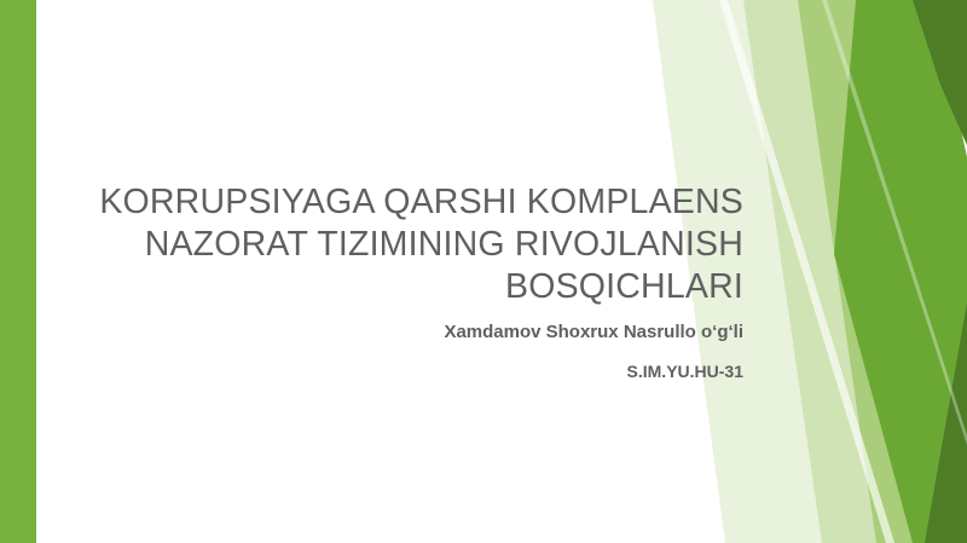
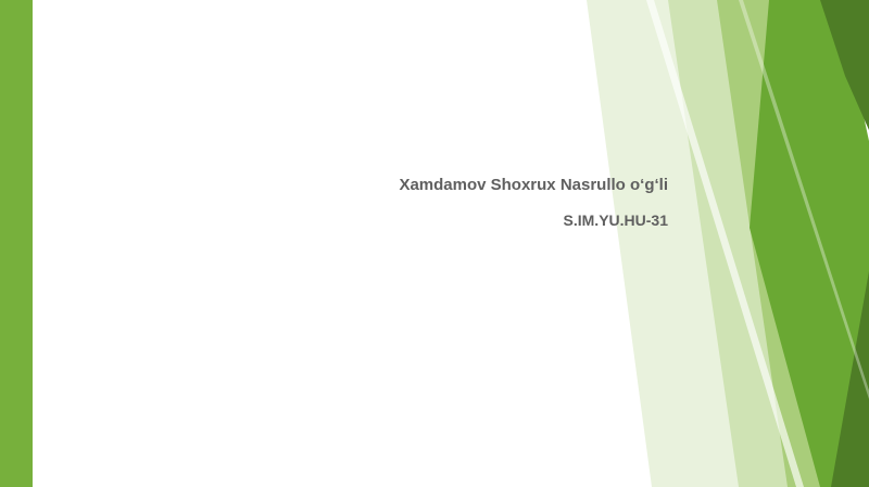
- KORRUPSIYAGA QARSHI KOMPLAENS NAZORAT TIZIMINING RIVOJLANISH BOSQICHLARI
  Xamdamov Shoxrux Nasrullo o‘g‘li
  S.IM.YU.HU-31
